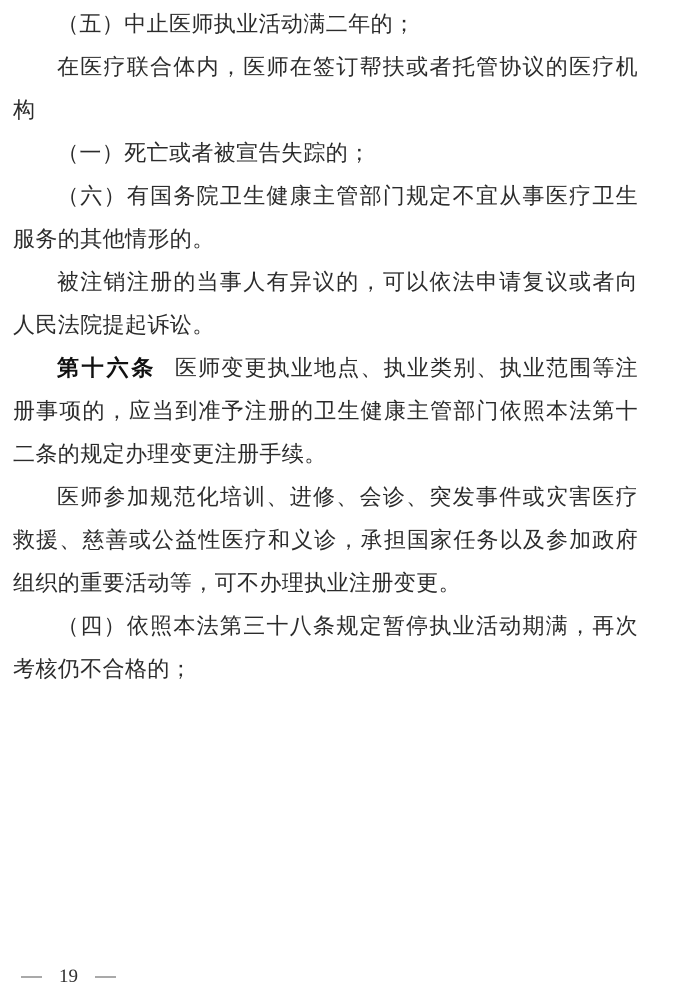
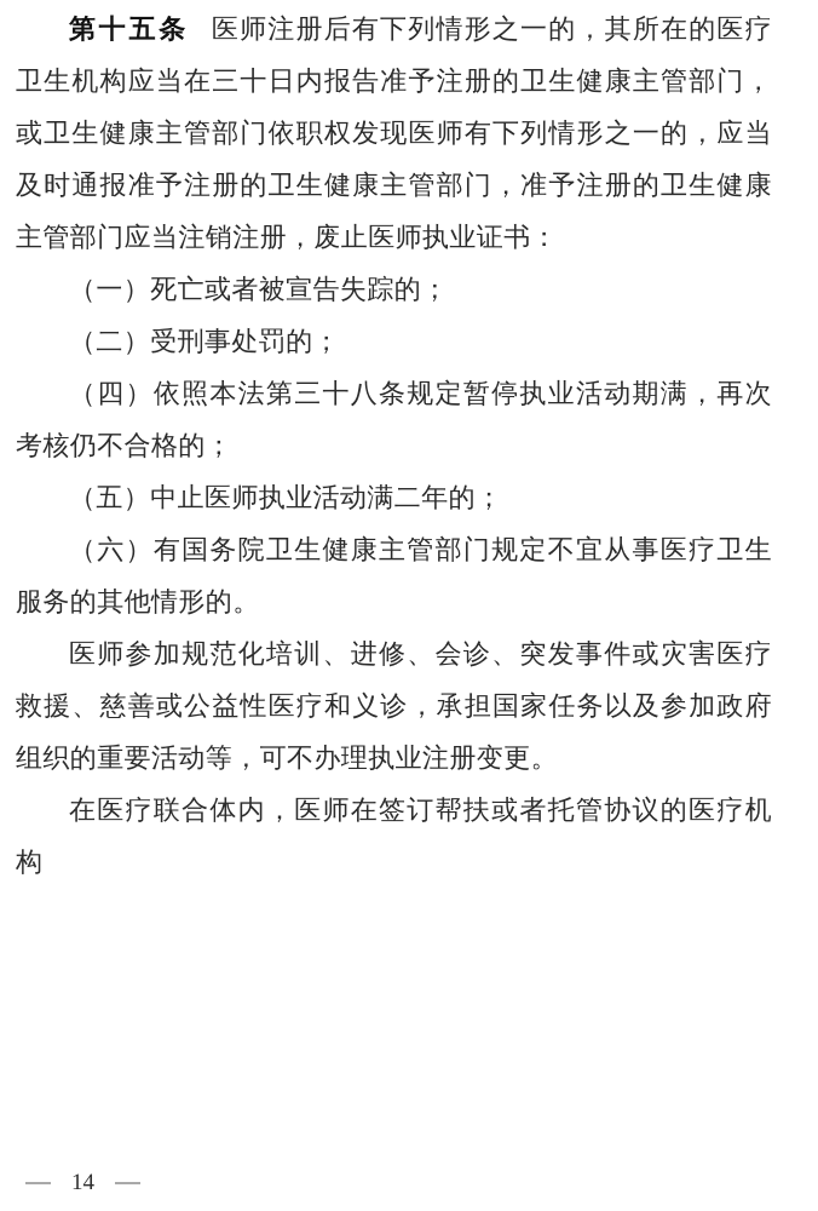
+ 第十五条 医师注册后有下列情形之一的，其所在的医疗卫生机构应当在三十日内报告准予注册的卫生健康主管部门，或卫生健康主管部门依职权发现医师有下列情形之一的，应当及时通报准予注册的卫生健康主管部门，准予注册的卫生健康主管部门应当注销注册，废止医师执业证书：
- （五）中止医师执业活动满二年的；
+ （一）死亡或者被宣告失踪的；
+ （二）受刑事处罚的；
- 在医疗联合体内，医师在签订帮扶或者托管协议的医疗机构
+ （四）依照本法第三十八条规定暂停执业活动期满，再次考核仍不合格的；
- （一）死亡或者被宣告失踪的；
+ （五）中止医师执业活动满二年的；
  （六）有国务院卫生健康主管部门规定不宜从事医疗卫生服务的其他情形的。
- 被注销注册的当事人有异议的，可以依法申请复议或者向人民法院提起诉讼。
- 第十六条 医师变更执业地点、执业类别、执业范围等注册事项的，应当到准予注册的卫生健康主管部门依照本法第十二条的规定办理变更注册手续。
  医师参加规范化培训、进修、会诊、突发事件或灾害医疗救援、慈善或公益性医疗和义诊，承担国家任务以及参加政府组织的重要活动等，可不办理执业注册变更。
- （四）依照本法第三十八条规定暂停执业活动期满，再次考核仍不合格的；
+ 在医疗联合体内，医师在签订帮扶或者托管协议的医疗机构
- 19
+ 14
